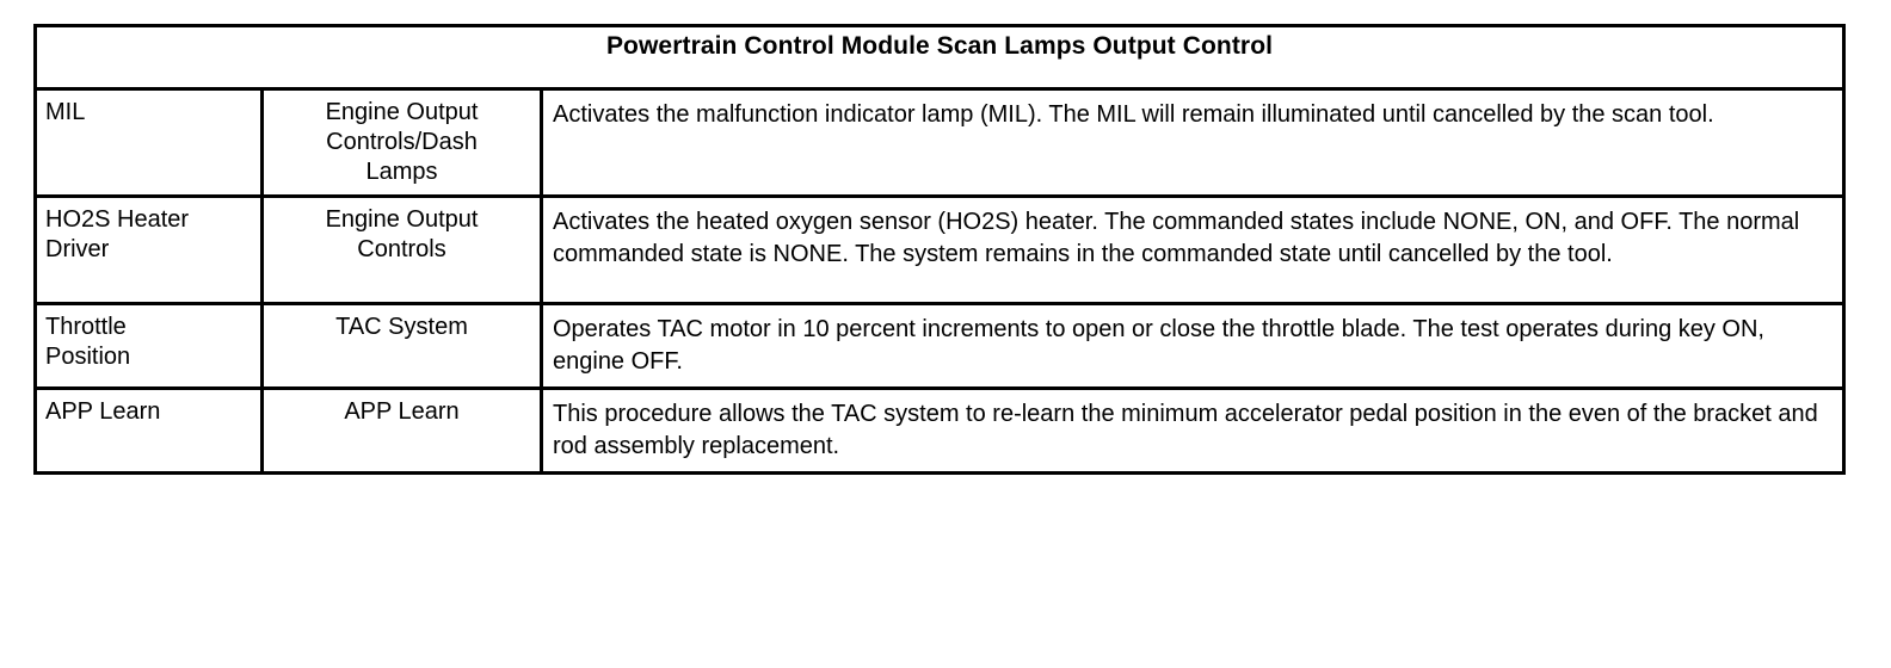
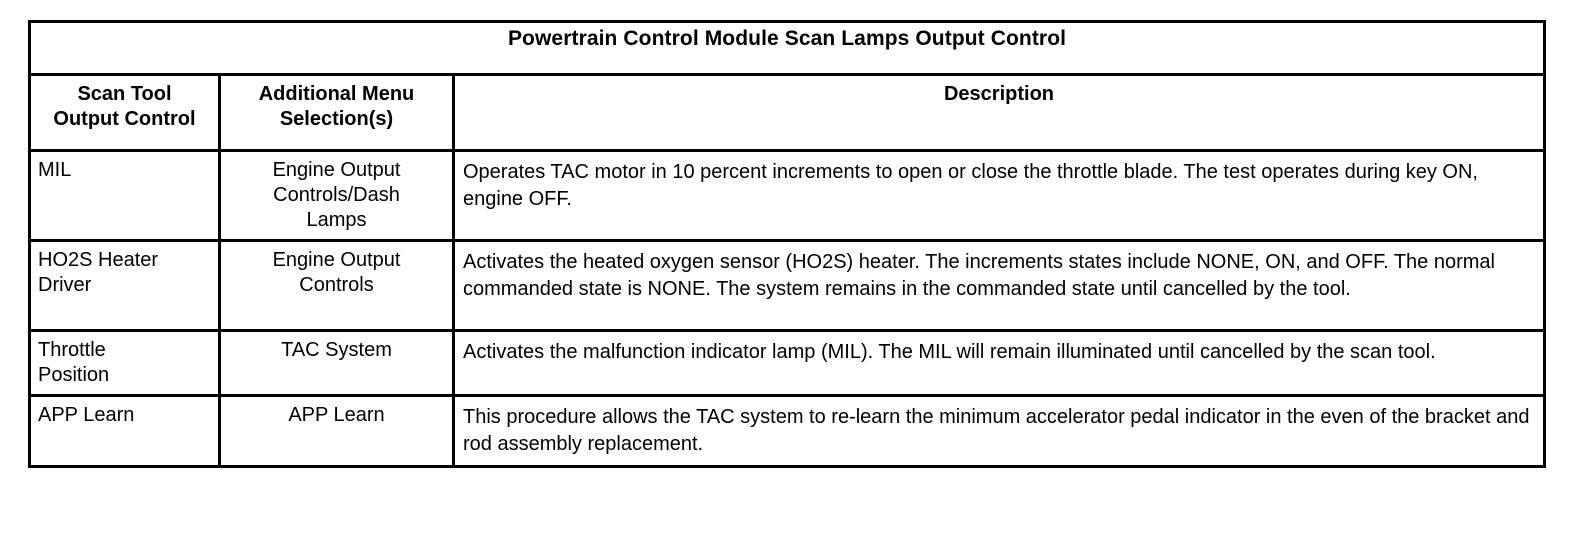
  Powertrain Control Module Scan Lamps Output Control
+ Scan Tool Output Control	Additional Menu Selection(s)	Description
- MIL	Engine Output Controls/Dash Lamps	Activates the malfunction indicator lamp (MIL). The MIL will remain illuminated until cancelled by the scan tool.
+ MIL	Engine Output Controls/Dash Lamps	Operates TAC motor in 10 percent increments to open or close the throttle blade. The test operates during key ON, engine OFF.
- HO2S Heater Driver	Engine Output Controls	Activates the heated oxygen sensor (HO2S) heater. The commanded states include NONE, ON, and OFF. The normal commanded state is NONE. The system remains in the commanded state until cancelled by the tool.
+ HO2S Heater Driver	Engine Output Controls	Activates the heated oxygen sensor (HO2S) heater. The increments states include NONE, ON, and OFF. The normal commanded state is NONE. The system remains in the commanded state until cancelled by the tool.
- Throttle Position	TAC System	Operates TAC motor in 10 percent increments to open or close the throttle blade. The test operates during key ON, engine OFF.
+ Throttle Position	TAC System	Activates the malfunction indicator lamp (MIL). The MIL will remain illuminated until cancelled by the scan tool.
- APP Learn	APP Learn	This procedure allows the TAC system to re-learn the minimum accelerator pedal position in the even of the bracket and rod assembly replacement.
+ APP Learn	APP Learn	This procedure allows the TAC system to re-learn the minimum accelerator pedal indicator in the even of the bracket and rod assembly replacement.
